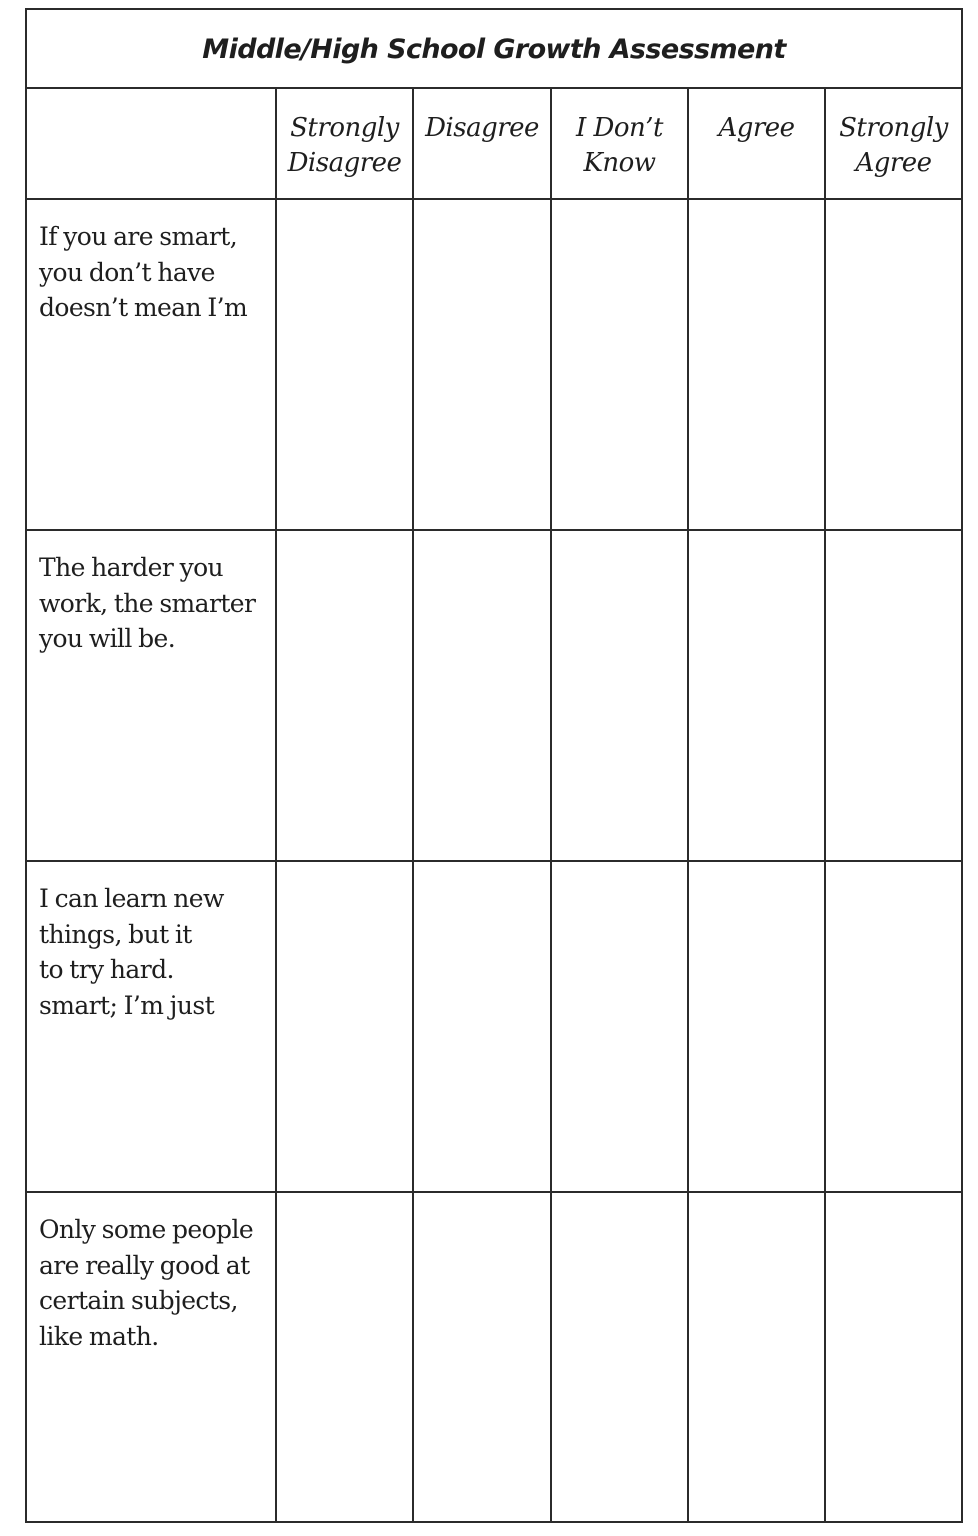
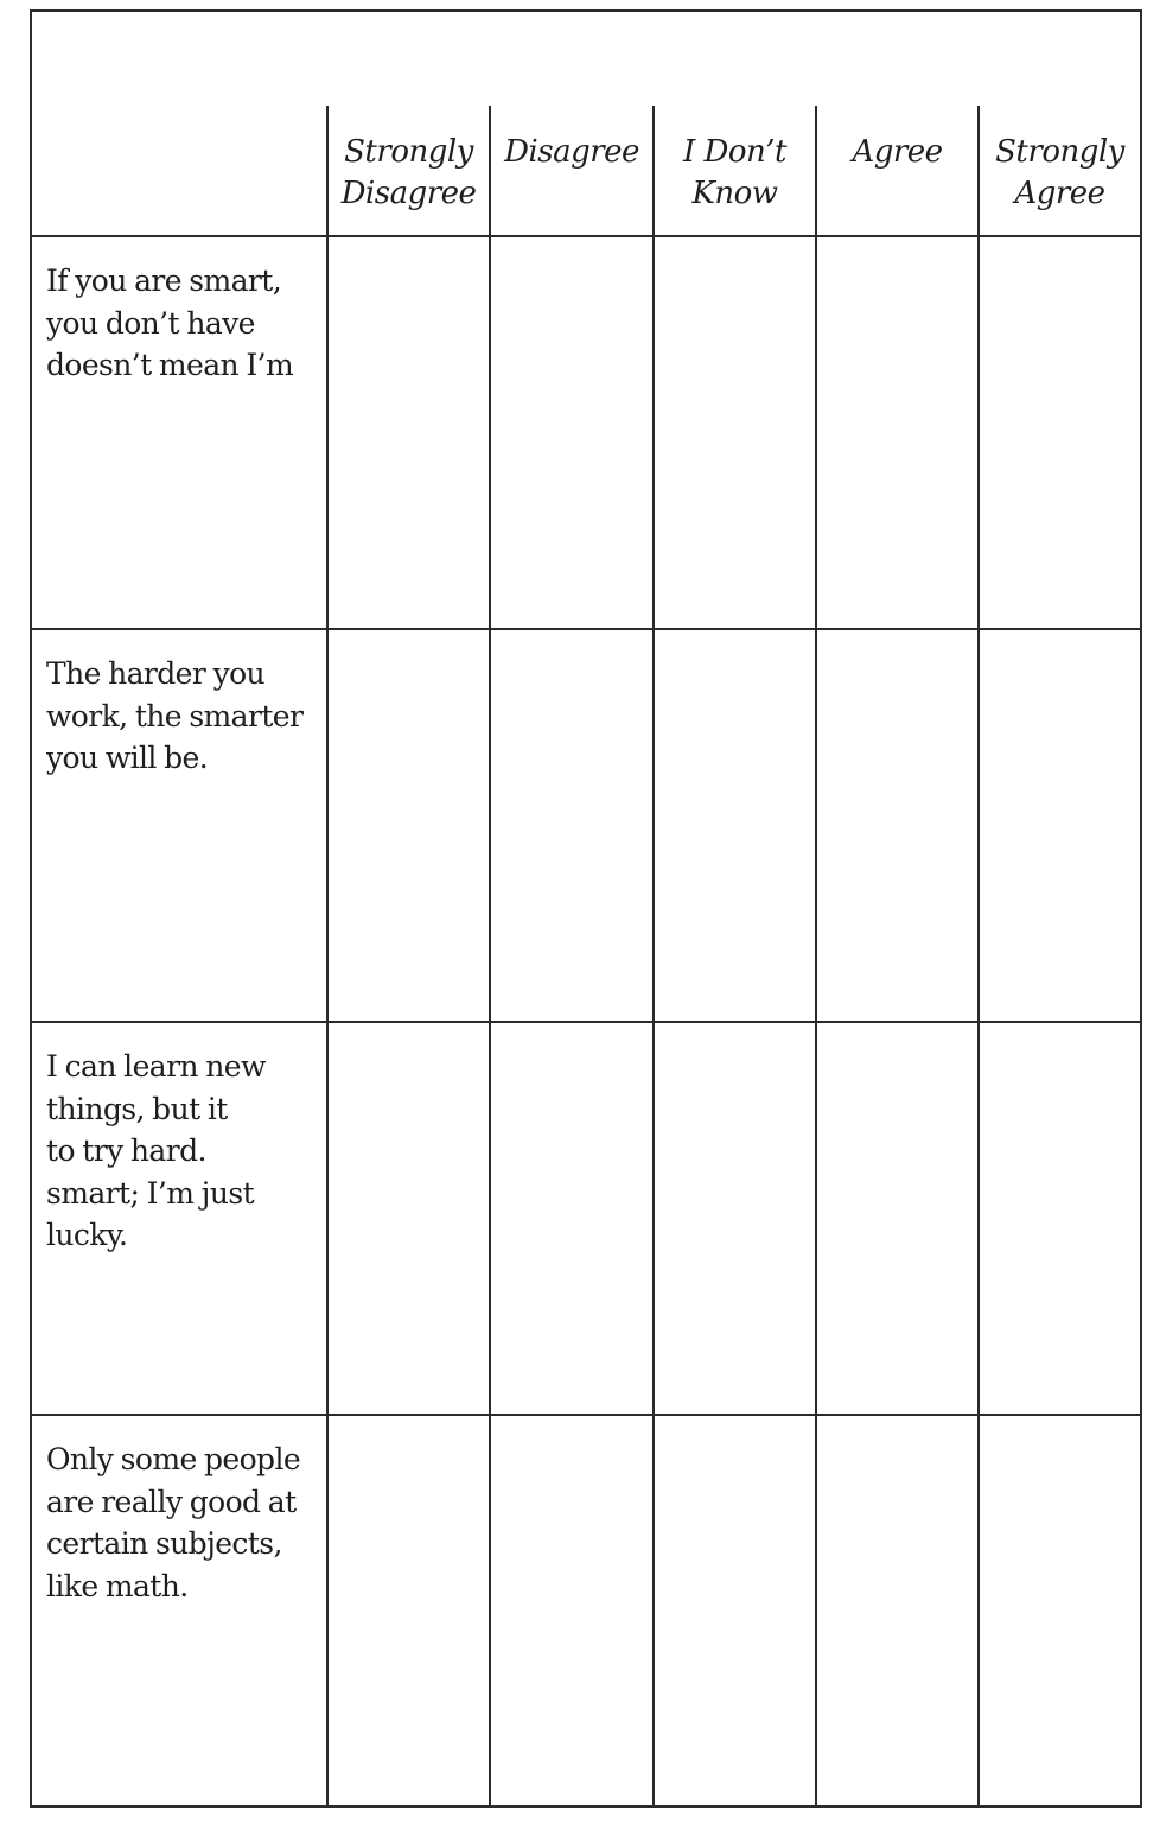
- Middle/High School Growth Assessment
  Strongly
  Disagree
  Disagree
  I Don’t
  Know
  Agree
  Strongly
  Agree
  If you are smart,
  you don’t have
  doesn’t mean I’m
  The harder you
  work, the smarter
  you will be.
  I can learn new
  things, but it
  to try hard.
  smart; I’m just
+ lucky.
  Only some people
  are really good at
  certain subjects,
  like math.
